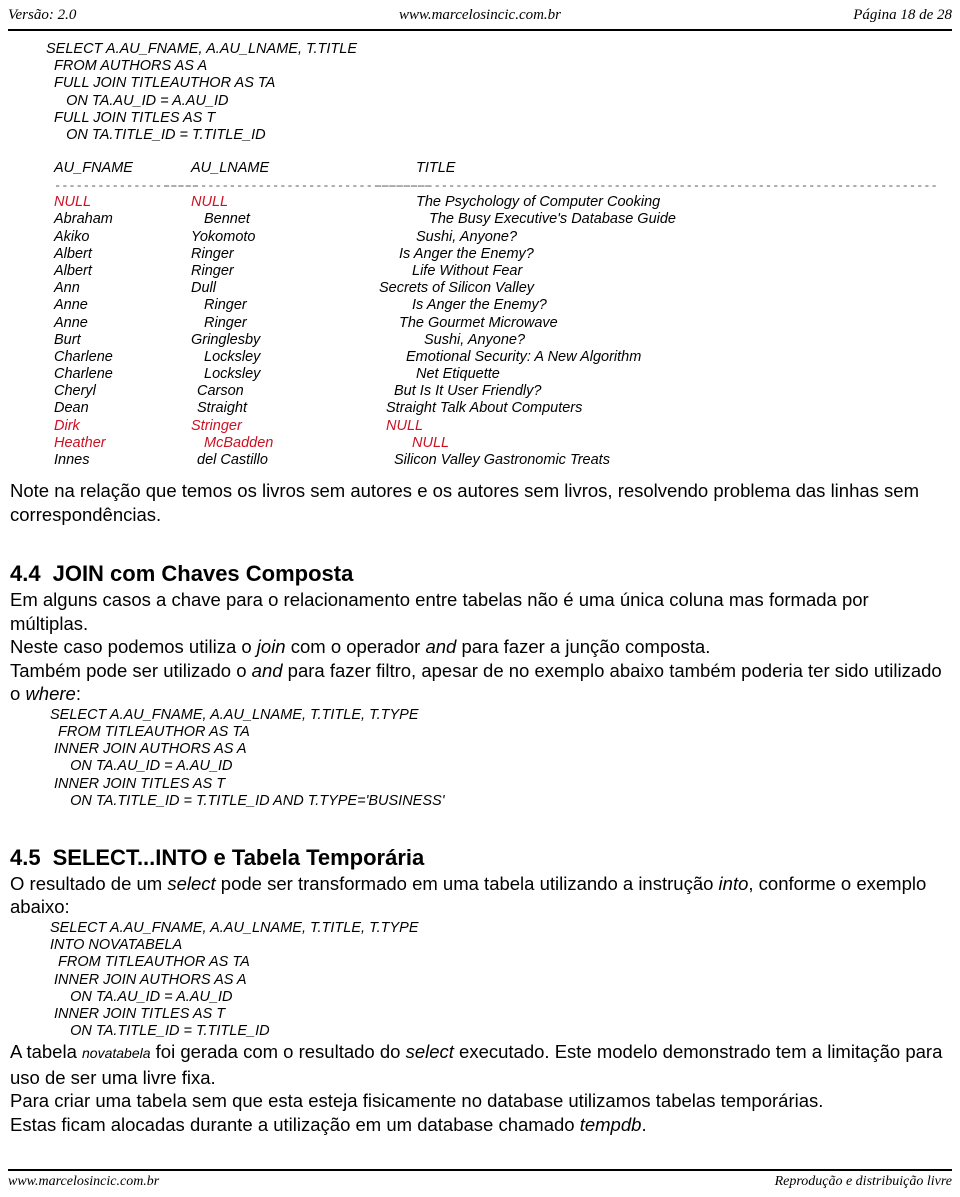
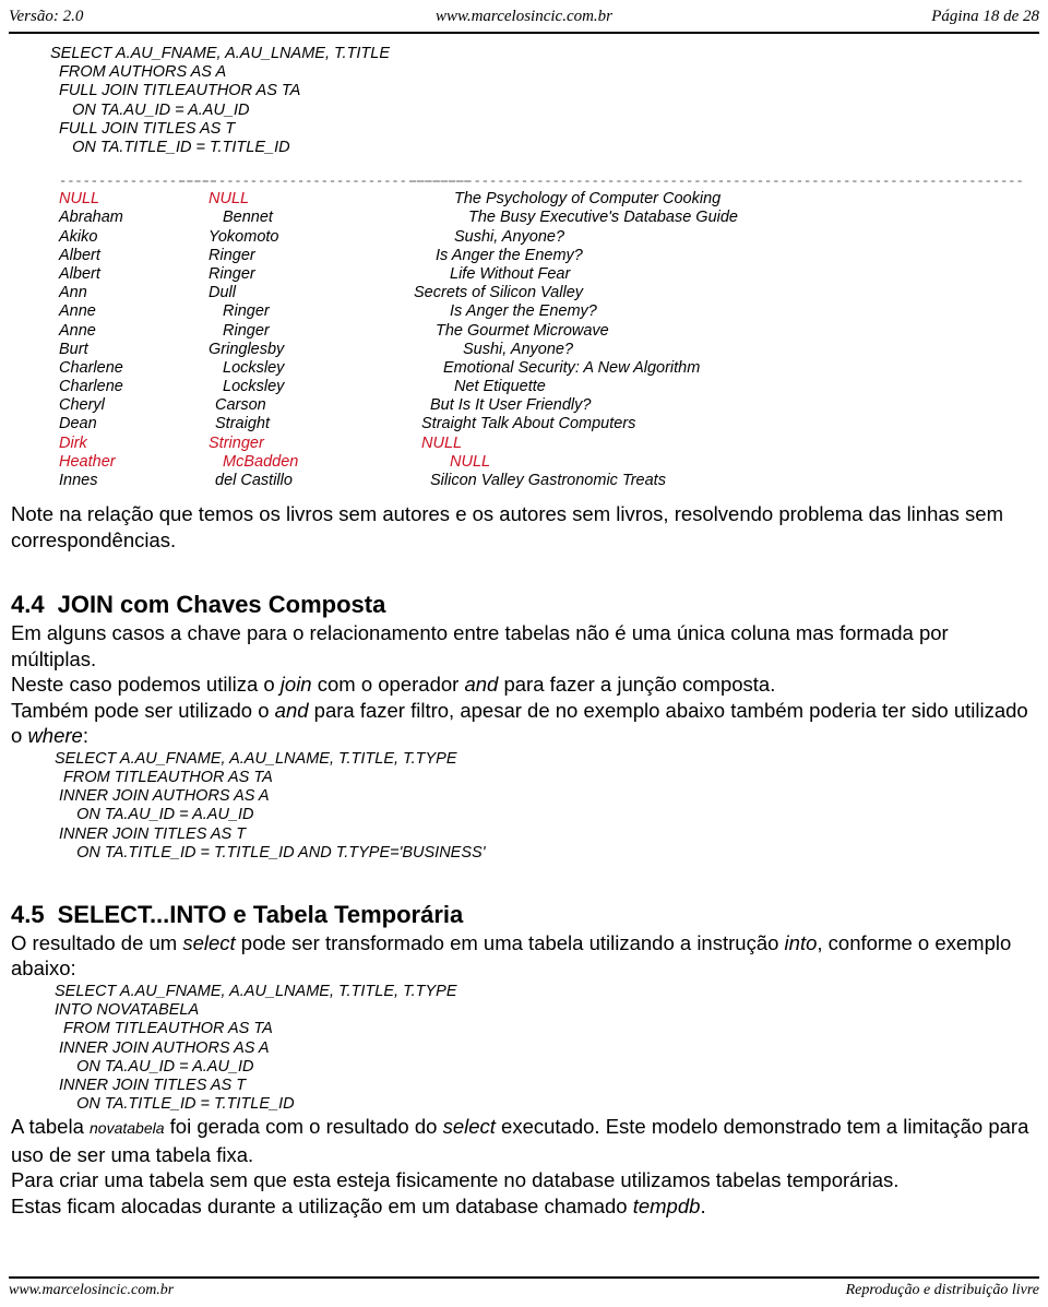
  Versão: 2.0
  www.marcelosincic.com.br
  Página 18 de 28
  SELECT A.AU_FNAME, A.AU_LNAME, T.TITLE
  FROM AUTHORS AS A
  FULL JOIN TITLEAUTHOR AS TA
  ON TA.AU_ID = A.AU_ID
  FULL JOIN TITLES AS T
  ON TA.TITLE_ID = T.TITLE_ID
- AU_FNAME
- AU_LNAME
- TITLE
  --------------------
  -------------------------------------
  ------------------------------------------------------------------------------
  NULL
  NULL
  The Psychology of Computer Cooking
  Abraham
  Bennet
  The Busy Executive's Database Guide
  Akiko
  Yokomoto
  Sushi, Anyone?
  Albert
  Ringer
  Is Anger the Enemy?
  Albert
  Ringer
  Life Without Fear
  Ann
  Dull
  Secrets of Silicon Valley
  Anne
  Ringer
  Is Anger the Enemy?
  Anne
  Ringer
  The Gourmet Microwave
  Burt
  Gringlesby
  Sushi, Anyone?
  Charlene
  Locksley
  Emotional Security: A New Algorithm
  Charlene
  Locksley
  Net Etiquette
  Cheryl
  Carson
  But Is It User Friendly?
  Dean
  Straight
  Straight Talk About Computers
  Dirk
  Stringer
  NULL
  Heather
  McBadden
  NULL
  Innes
  del Castillo
  Silicon Valley Gastronomic Treats
  Note na relação que temos os livros sem autores e os autores sem livros, resolvendo problema das linhas sem correspondências.
  4.4 JOIN com Chaves Composta
  Em alguns casos a chave para o relacionamento entre tabelas não é uma única coluna mas formada por múltiplas.
  Neste caso podemos utiliza o join com o operador and para fazer a junção composta.
  Também pode ser utilizado o and para fazer filtro, apesar de no exemplo abaixo também poderia ter sido utilizado o where:
  SELECT A.AU_FNAME, A.AU_LNAME, T.TITLE, T.TYPE
  FROM TITLEAUTHOR AS TA
  INNER JOIN AUTHORS AS A
  ON TA.AU_ID = A.AU_ID
  INNER JOIN TITLES AS T
  ON TA.TITLE_ID = T.TITLE_ID AND T.TYPE='BUSINESS'
  4.5 SELECT...INTO e Tabela Temporária
  O resultado de um select pode ser transformado em uma tabela utilizando a instrução into, conforme o exemplo abaixo:
  SELECT A.AU_FNAME, A.AU_LNAME, T.TITLE, T.TYPE
  INTO NOVATABELA
  FROM TITLEAUTHOR AS TA
  INNER JOIN AUTHORS AS A
  ON TA.AU_ID = A.AU_ID
  INNER JOIN TITLES AS T
  ON TA.TITLE_ID = T.TITLE_ID
- A tabela novatabela foi gerada com o resultado do select executado. Este modelo demonstrado tem a limitação para uso de ser uma livre fixa.
+ A tabela novatabela foi gerada com o resultado do select executado. Este modelo demonstrado tem a limitação para uso de ser uma tabela fixa.
  Para criar uma tabela sem que esta esteja fisicamente no database utilizamos tabelas temporárias.
  Estas ficam alocadas durante a utilização em um database chamado tempdb.
  www.marcelosincic.com.br
  Reprodução e distribuição livre
